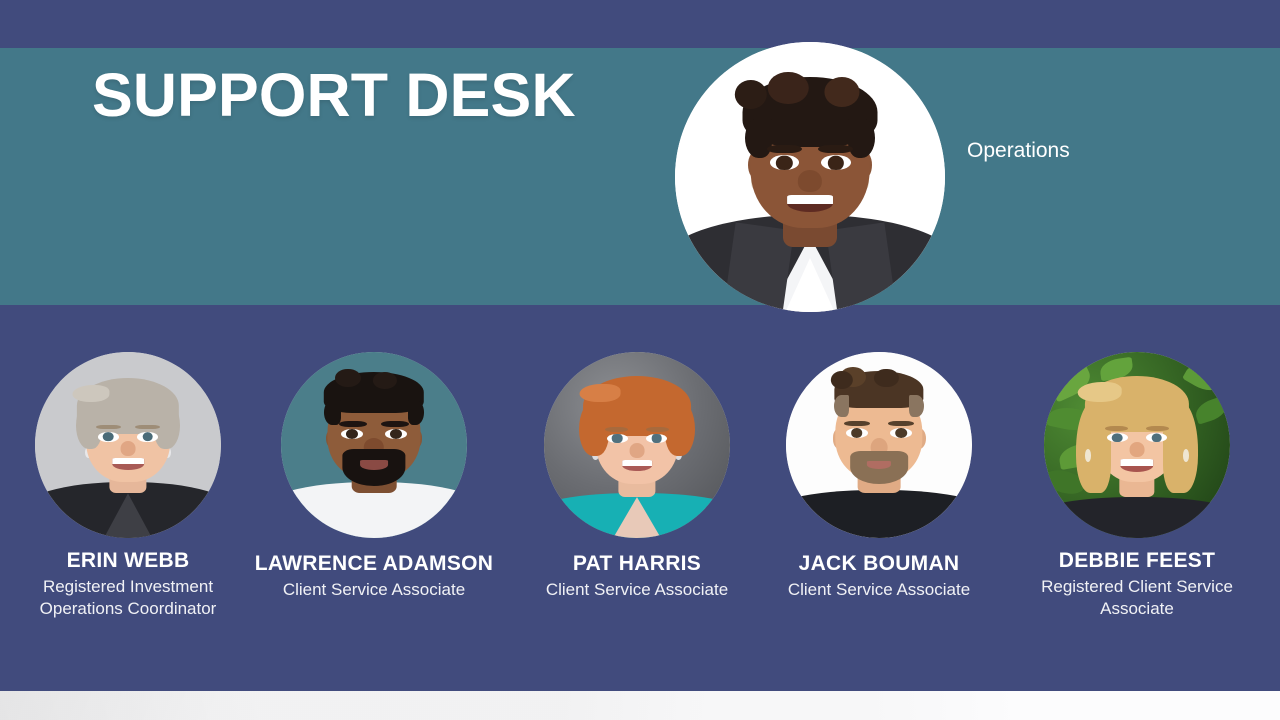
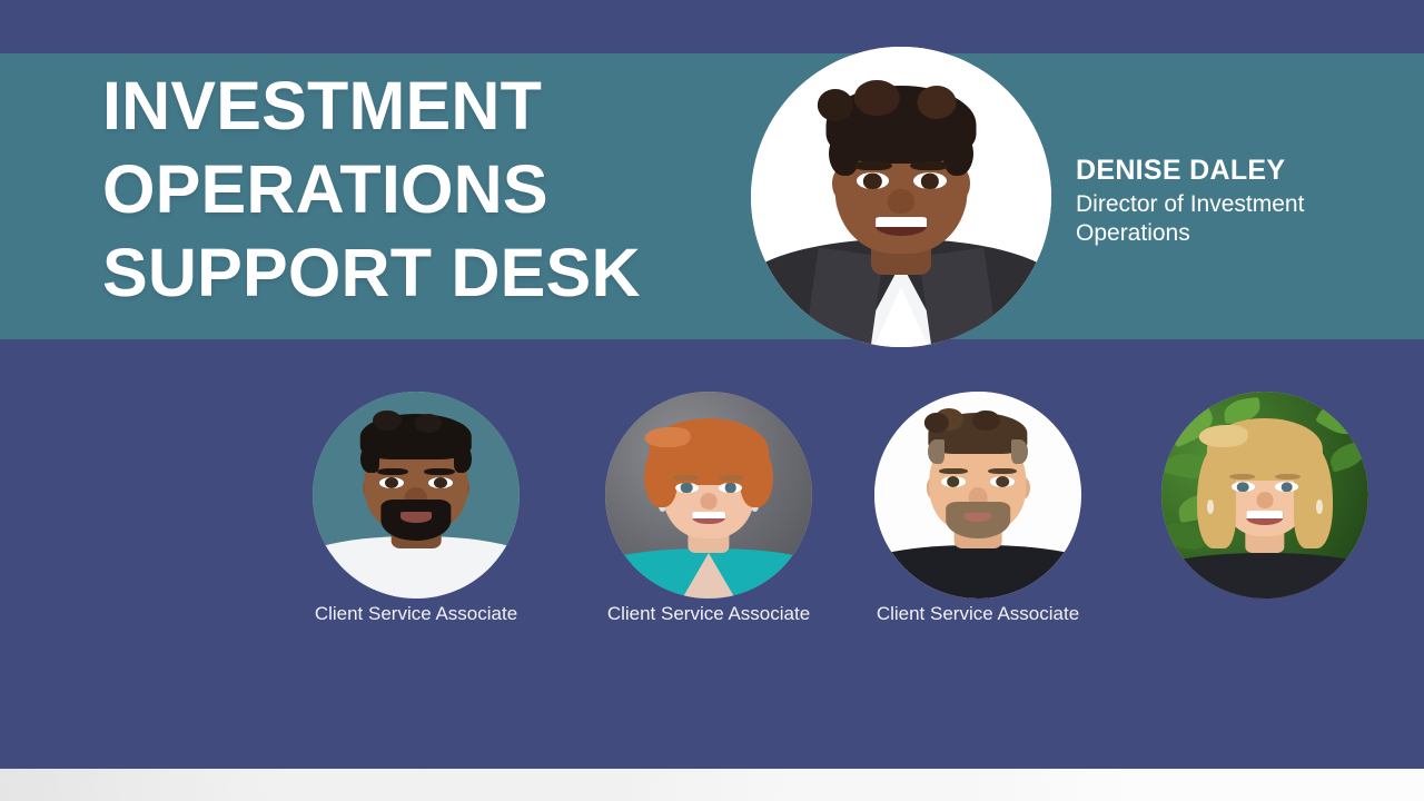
+ INVESTMENT
+ OPERATIONS
  SUPPORT DESK
+ DENISE DALEY
+ Director of Investment
  Operations
- ERIN WEBB
- Registered Investment Operations Coordinator
- LAWRENCE ADAMSON
  Client Service Associate
- PAT HARRIS
  Client Service Associate
- JACK BOUMAN
  Client Service Associate
- DEBBIE FEEST
- Registered Client Service Associate
